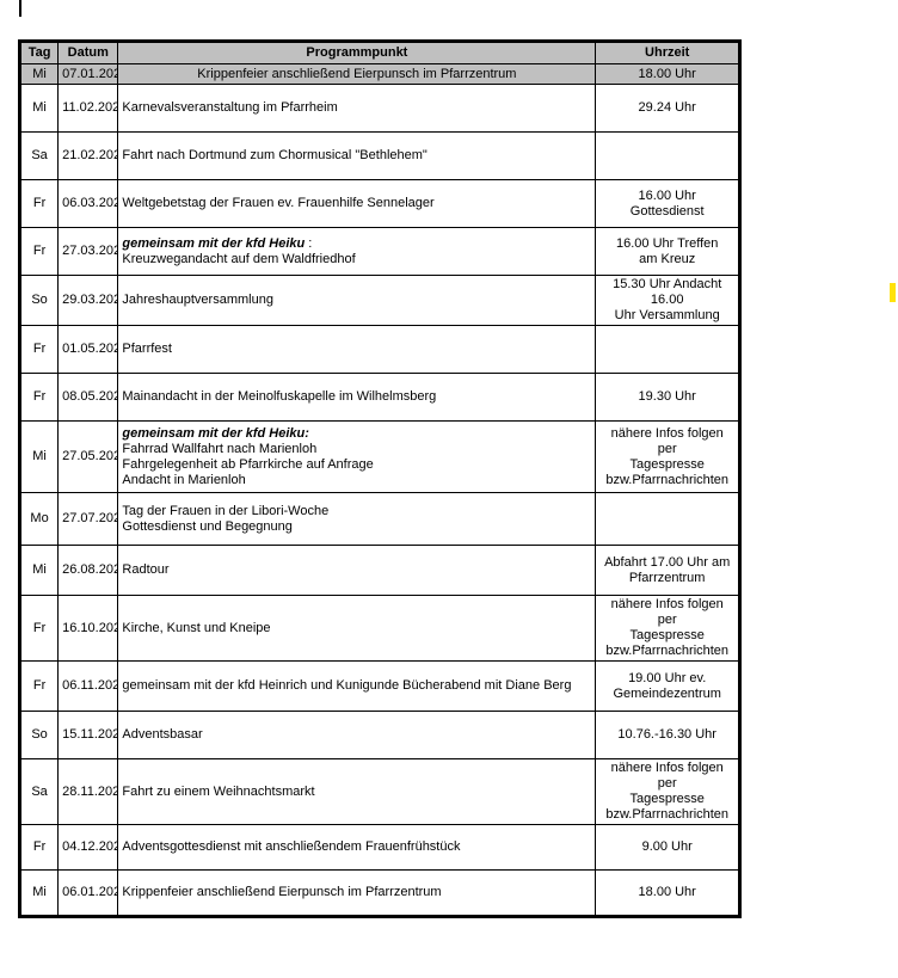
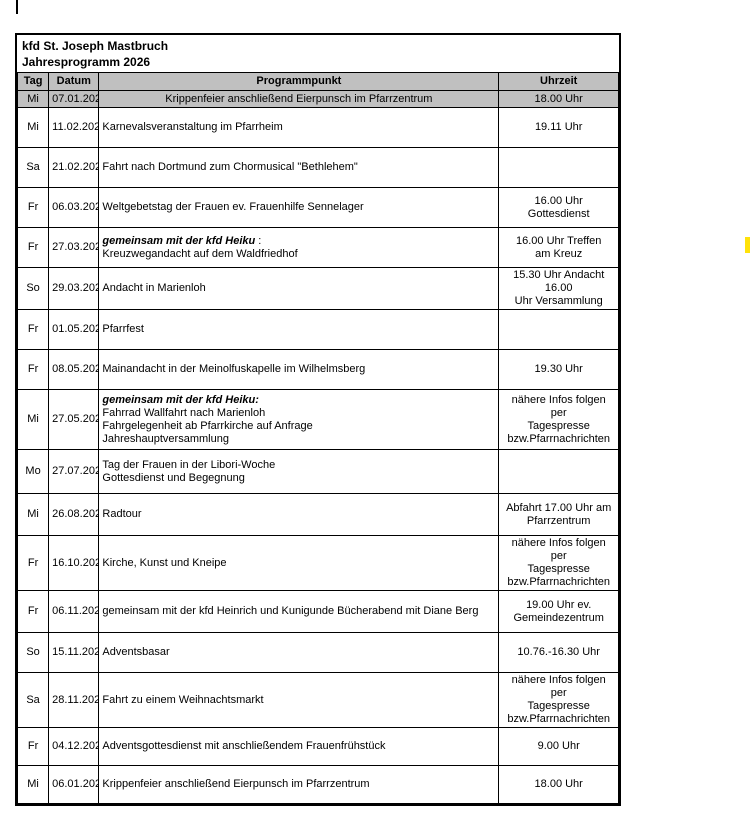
+ kfd St. Joseph Mastbruch
+ Jahresprogramm 2026
  Tag	Datum	Programmpunkt	Uhrzeit
  Mi	07.01.202	Krippenfeier anschließend Eierpunsch im Pfarrzentrum	18.00 Uhr
- Mi	11.02.202	Karnevalsveranstaltung im Pfarrheim	29.24 Uhr
+ Mi	11.02.202	Karnevalsveranstaltung im Pfarrheim	19.11 Uhr
  Sa	21.02.202	Fahrt nach Dortmund zum Chormusical "Bethlehem"
  Fr	06.03.202	Weltgebetstag der Frauen ev. Frauenhilfe Sennelager	16.00 UhrGottesdienst
  Fr	27.03.202	gemeinsam mit der kfd Heiku :Kreuzwegandacht auf dem Waldfriedhof	16.00 Uhr Treffenam Kreuz
- So	29.03.202	Jahreshauptversammlung	15.30 Uhr Andacht 16.00Uhr Versammlung
+ So	29.03.202	Andacht in Marienloh	15.30 Uhr Andacht 16.00Uhr Versammlung
  Fr	01.05.202	Pfarrfest
  Fr	08.05.202	Mainandacht in der Meinolfuskapelle im Wilhelmsberg	19.30 Uhr
- Mi	27.05.202	gemeinsam mit der kfd Heiku:Fahrrad Wallfahrt nach MarienlohFahrgelegenheit ab Pfarrkirche auf AnfrageAndacht in Marienloh	nähere Infos folgen perTagespressebzw.Pfarrnachrichten
+ Mi	27.05.202	gemeinsam mit der kfd Heiku:Fahrrad Wallfahrt nach MarienlohFahrgelegenheit ab Pfarrkirche auf AnfrageJahreshauptversammlung	nähere Infos folgen perTagespressebzw.Pfarrnachrichten
  Mo	27.07.202	Tag der Frauen in der Libori-WocheGottesdienst und Begegnung
  Mi	26.08.202	Radtour	Abfahrt 17.00 Uhr amPfarrzentrum
  Fr	16.10.202	Kirche, Kunst und Kneipe	nähere Infos folgen perTagespressebzw.Pfarrnachrichten
  Fr	06.11.202	gemeinsam mit der kfd Heinrich und Kunigunde Bücherabend mit Diane Berg	19.00 Uhr ev.Gemeindezentrum
  So	15.11.202	Adventsbasar	10.76.-16.30 Uhr
  Sa	28.11.202	Fahrt zu einem Weihnachtsmarkt	nähere Infos folgen perTagespressebzw.Pfarrnachrichten
  Fr	04.12.202	Adventsgottesdienst mit anschließendem Frauenfrühstück	9.00 Uhr
  Mi	06.01.202	Krippenfeier anschließend Eierpunsch im Pfarrzentrum	18.00 Uhr
